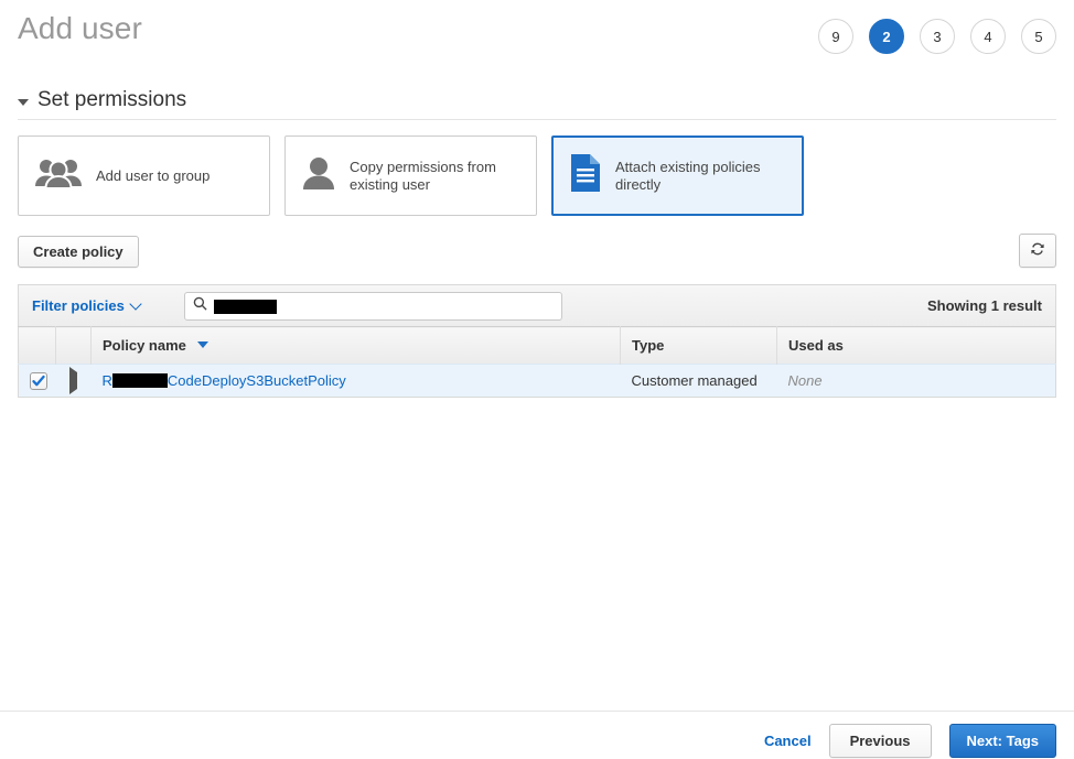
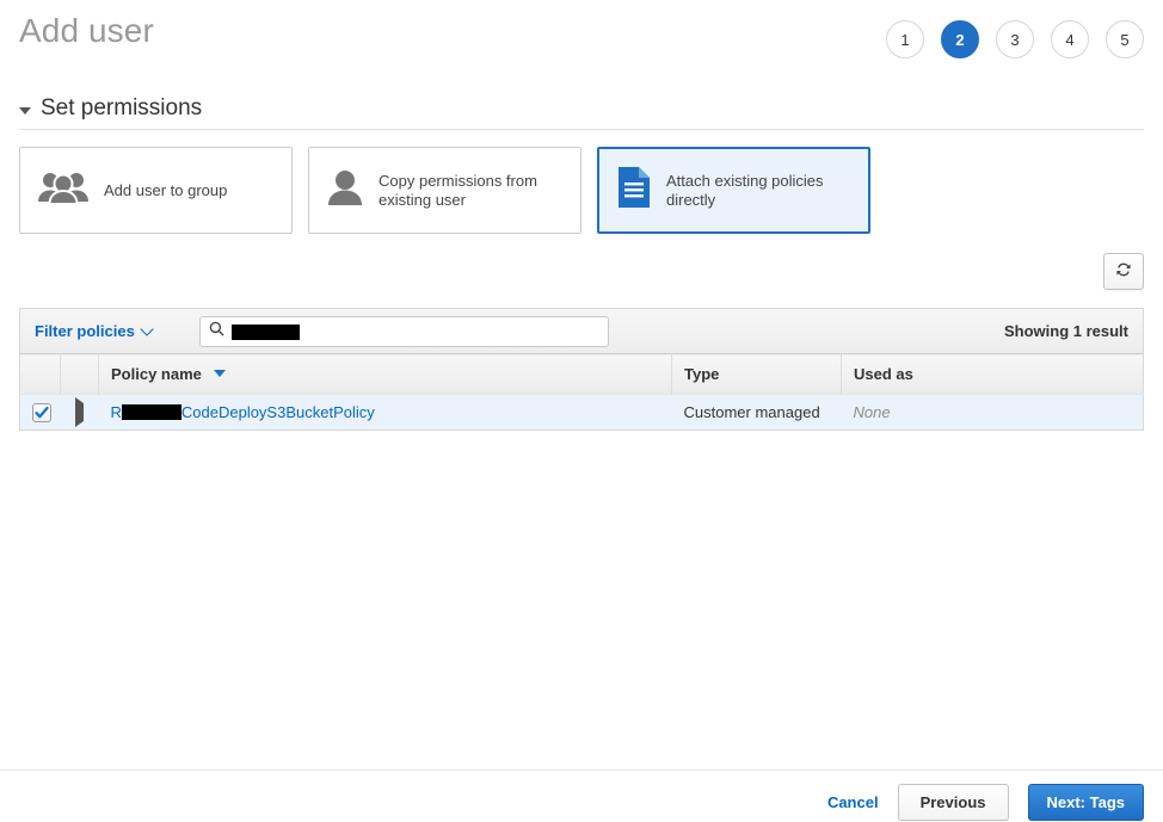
  Add user
- 9
+ 1
  2
  3
  4
  5
  Set permissions
  Add user to group
  Copy permissions from existing user
  Attach existing policies directly
- Create policy
  Filter policies
  Showing 1 result
  		Policy name	Type	Used as
  		R CodeDeployS3BucketPolicy	Customer managed	None
  Cancel
  Previous
  Next: Tags
